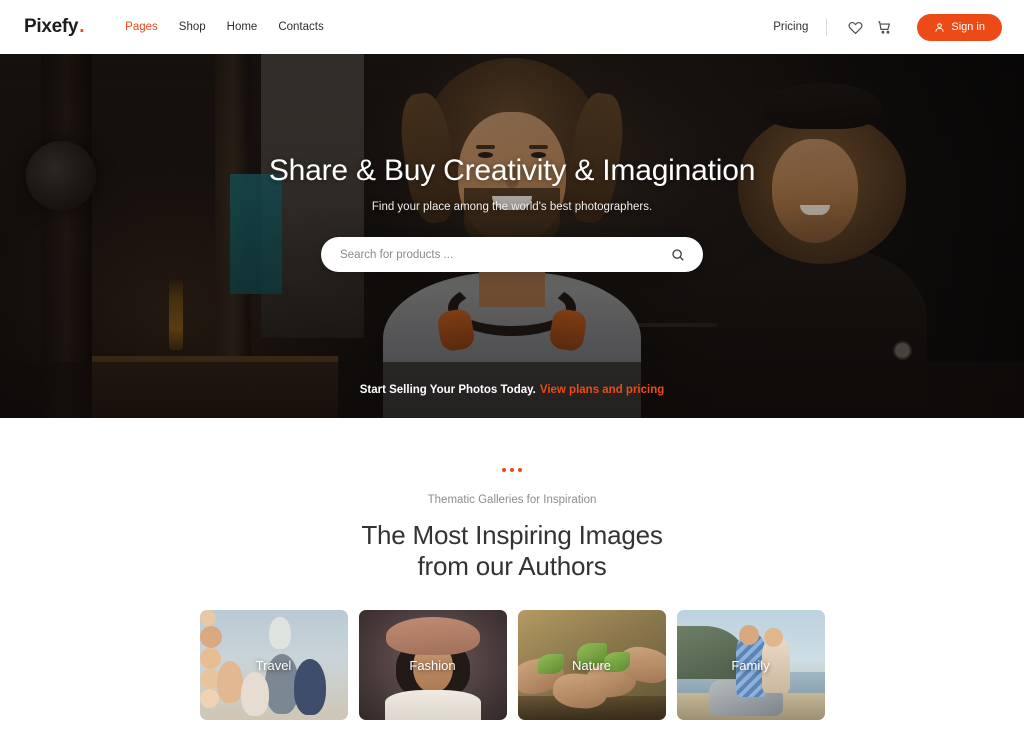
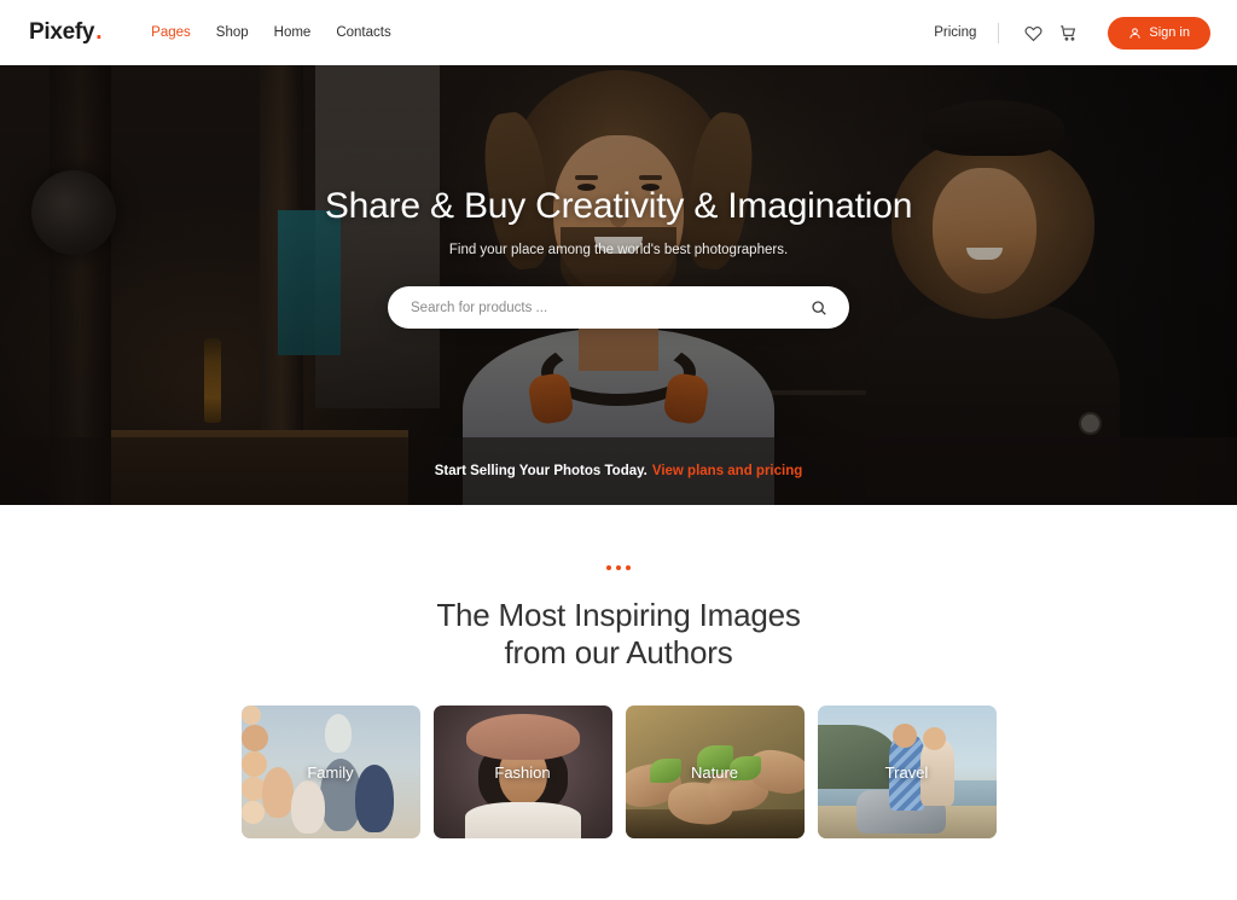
  Pixefy
  .
  Pages
  Shop
  Home
  Contacts
  Pricing
  Sign in
  Share & Buy Creativity & Imagination
  Find your place among the world's best photographers.
  Search for products ...
  Start Selling Your Photos Today.
  View plans and pricing
- Thematic Galleries for Inspiration
  The Most Inspiring Images
  from our Authors
- Travel
+ Family
  Fashion
  Nature
- Family
+ Travel
